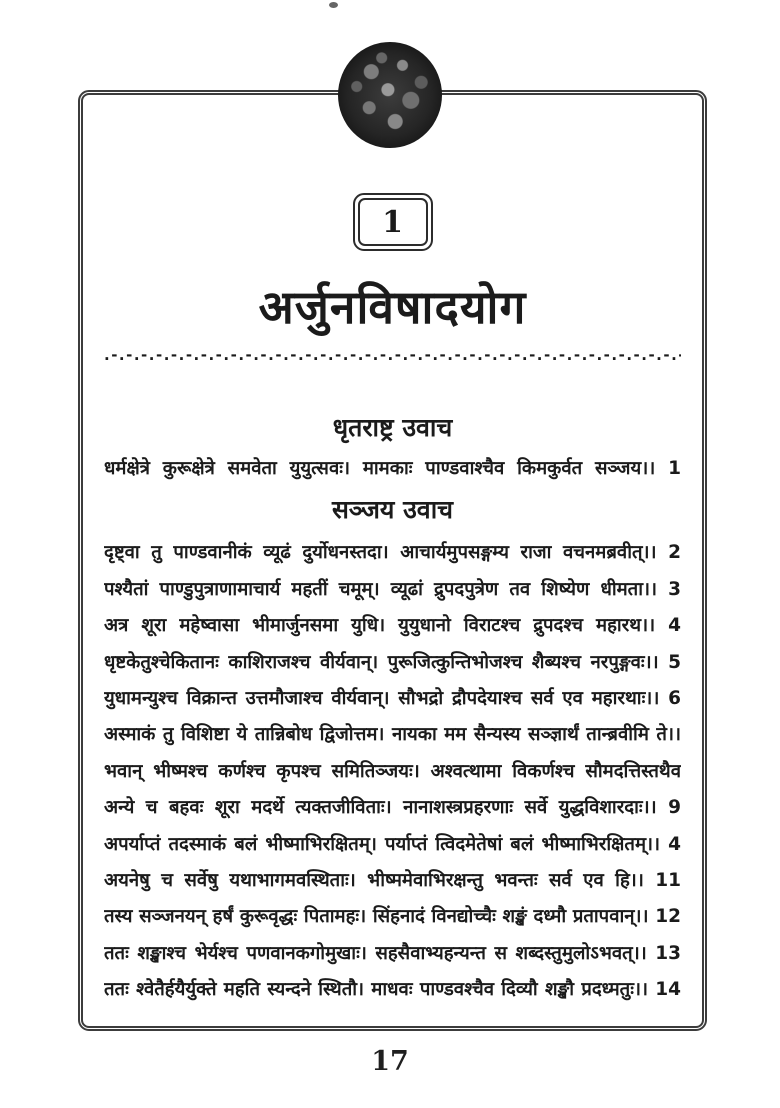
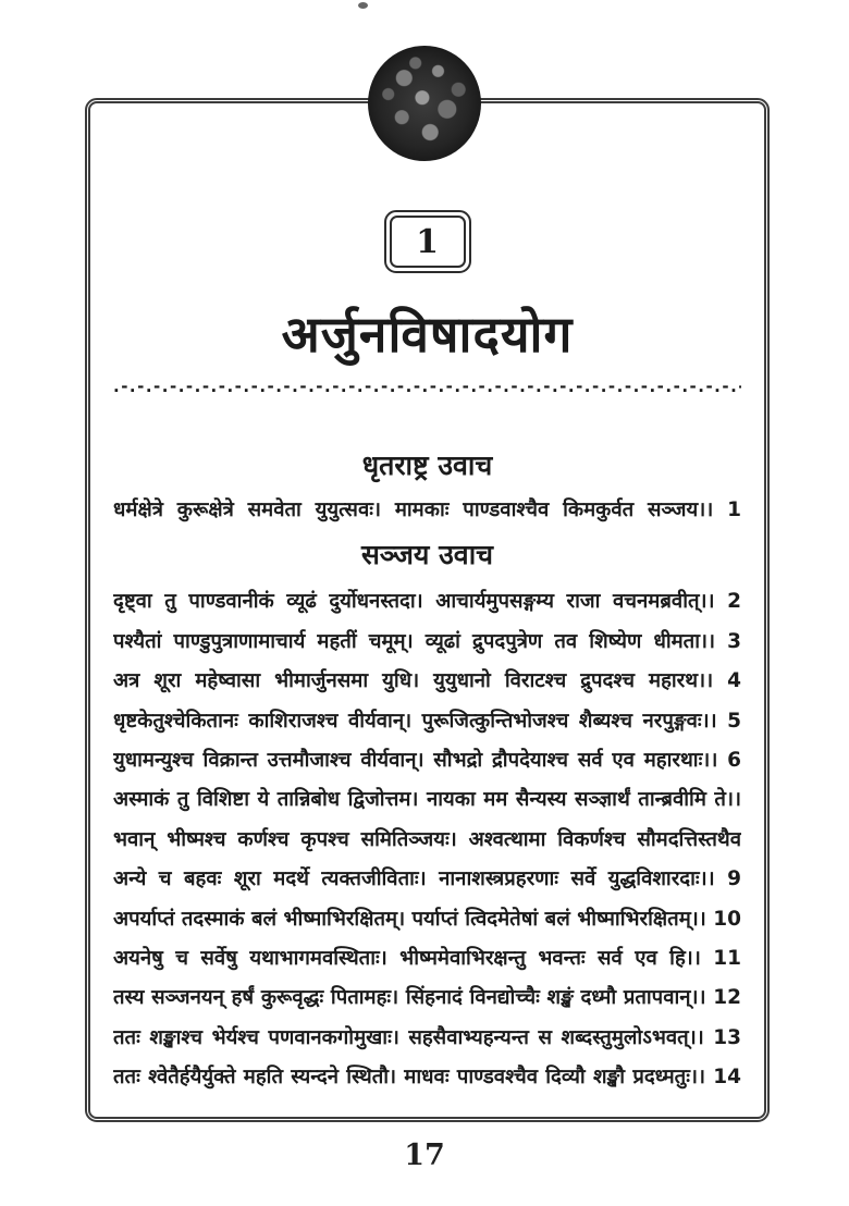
  1
  अर्जुनविषादयोग
  .-.-.-.-.-.-.-.-.-.-.-.-.-.-.-.-.-.-.-.-.-.-.-.-.-.-.-.-.-.-.-.-.-.-.-.-.-.-.
  धृतराष्ट्र उवाच
  धर्मक्षेत्रे कुरूक्षेत्रे समवेता युयुत्सवः। मामकाः पाण्डवाश्चैव किमकुर्वत सञ्जय।। 1
  सञ्जय उवाच
  दृष्ट्वा तु पाण्डवानीकं व्यूढं दुर्योधनस्तदा। आचार्यमुपसङ्गम्य राजा वचनमब्रवीत्।। 2
  पश्यैतां पाण्डुपुत्राणामाचार्य महतीं चमूम्। व्यूढां द्रुपदपुत्रेण तव शिष्येण धीमता।। 3
  अत्र शूरा महेष्वासा भीमार्जुनसमा युधि। युयुधानो विराटश्च द्रुपदश्च महारथ।। 4
  धृष्टकेतुश्चेकितानः काशिराजश्च वीर्यवान्। पुरूजित्कुन्तिभोजश्च शैब्यश्च नरपुङ्गवः।। 5
  युधामन्युश्च विक्रान्त उत्तमौजाश्च वीर्यवान्। सौभद्रो द्रौपदेयाश्च सर्व एव महारथाः।। 6
  अस्माकं तु विशिष्टा ये तान्निबोध द्विजोत्तम। नायका मम सैन्यस्य सञ्ज्ञार्थं तान्ब्रवीमि ते।।
  भवान् भीष्मश्च कर्णश्च कृपश्च समितिञ्जयः। अश्वत्थामा विकर्णश्च सौमदत्तिस्तथैव
  अन्ये च बहवः शूरा मदर्थे त्यक्तजीविताः। नानाशस्त्रप्रहरणाः सर्वे युद्धविशारदाः।। 9
- अपर्याप्तं तदस्माकं बलं भीष्माभिरक्षितम्। पर्याप्तं त्विदमेतेषां बलं भीष्माभिरक्षितम्।। 4
+ अपर्याप्तं तदस्माकं बलं भीष्माभिरक्षितम्। पर्याप्तं त्विदमेतेषां बलं भीष्माभिरक्षितम्।। 10
  अयनेषु च सर्वेषु यथाभागमवस्थिताः। भीष्ममेवाभिरक्षन्तु भवन्तः सर्व एव हि।। 11
  तस्य सञ्जनयन् हर्षं कुरूवृद्धः पितामहः। सिंहनादं विनद्योच्चैः शङ्खं दध्मौ प्रतापवान्।। 12
  ततः शङ्खाश्च भेर्यश्च पणवानकगोमुखाः। सहसैवाभ्यहन्यन्त स शब्दस्तुमुलोऽभवत्।। 13
  ततः श्वेतैर्हयैर्युक्ते महति स्यन्दने स्थितौ। माधवः पाण्डवश्चैव दिव्यौ शङ्खौ प्रदध्मतुः।। 14
  17
